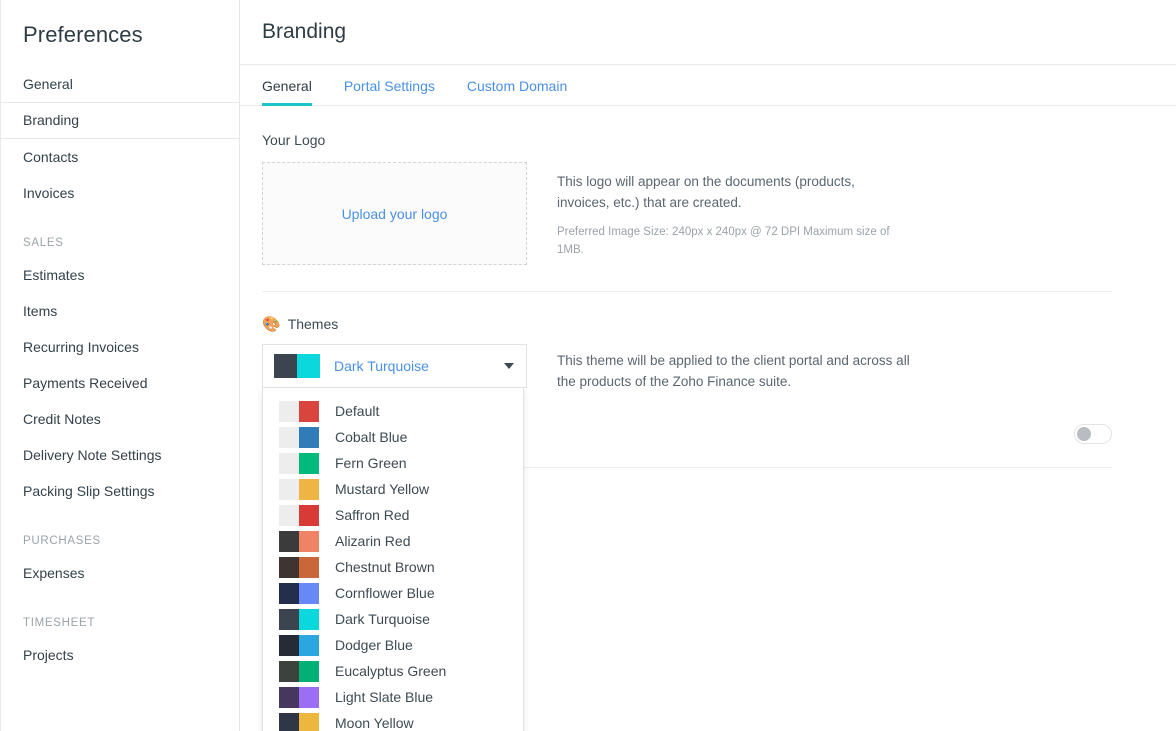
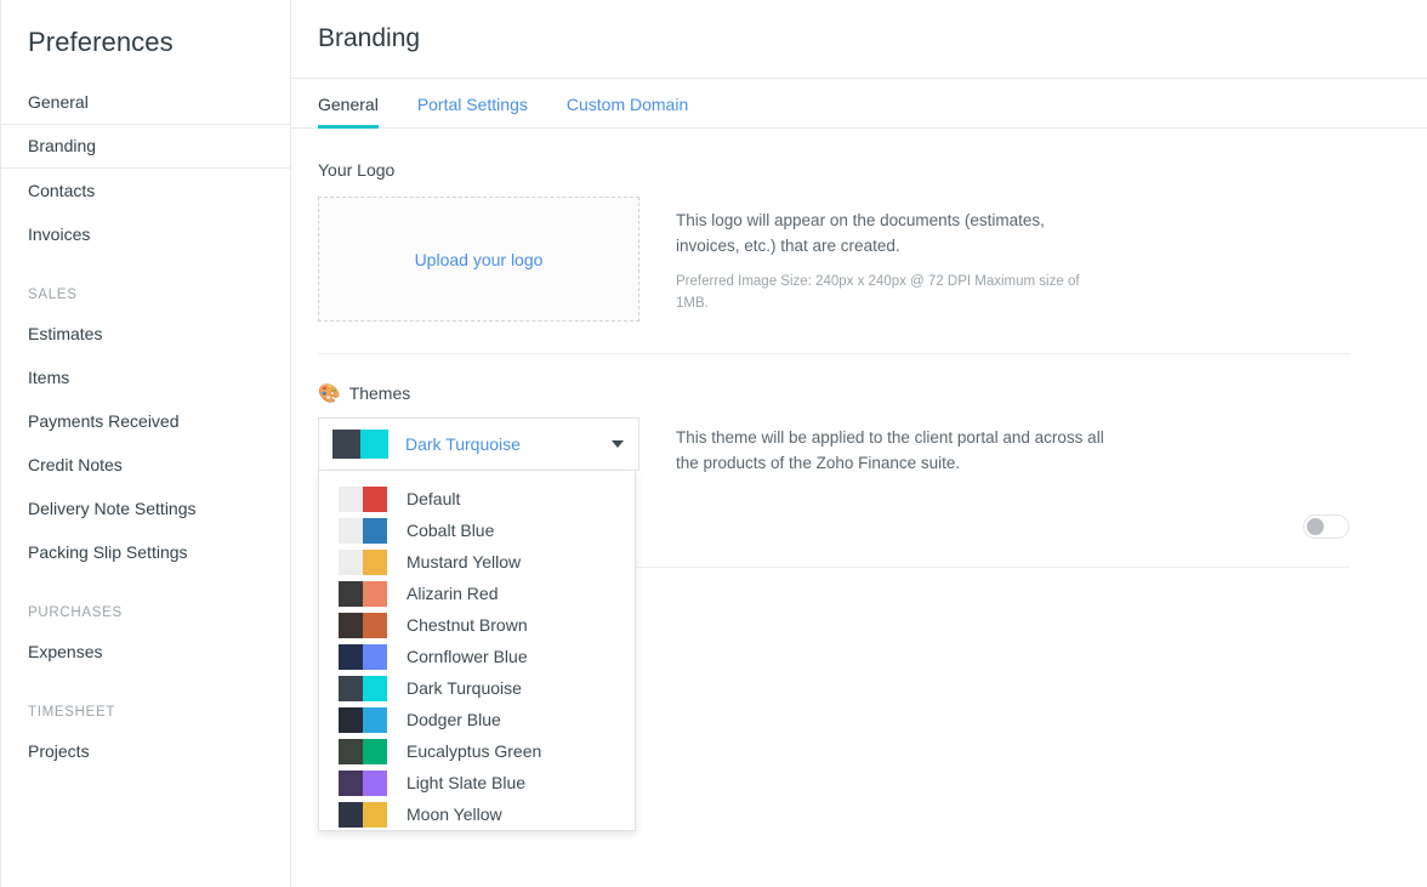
  Preferences
  General
  Branding
  Contacts
  Invoices
  SALES
  Estimates
  Items
- Recurring Invoices
  Payments Received
  Credit Notes
  Delivery Note Settings
  Packing Slip Settings
  PURCHASES
  Expenses
  TIMESHEET
  Projects
  Branding
  General
  Portal Settings
  Custom Domain
  Your Logo
  Upload your logo
- This logo will appear on the documents (products, invoices, etc.) that are created.
+ This logo will appear on the documents (estimates, invoices, etc.) that are created.
  Preferred Image Size: 240px x 240px @ 72 DPI Maximum size of 1MB.
  🎨
  Themes
  Dark Turquoise
  Default
  Cobalt Blue
- Fern Green
  Mustard Yellow
- Saffron Red
  Alizarin Red
  Chestnut Brown
  Cornflower Blue
  Dark Turquoise
  Dodger Blue
  Eucalyptus Green
  Light Slate Blue
  Moon Yellow
  This theme will be applied to the client portal and across all the products of the Zoho Finance suite.
